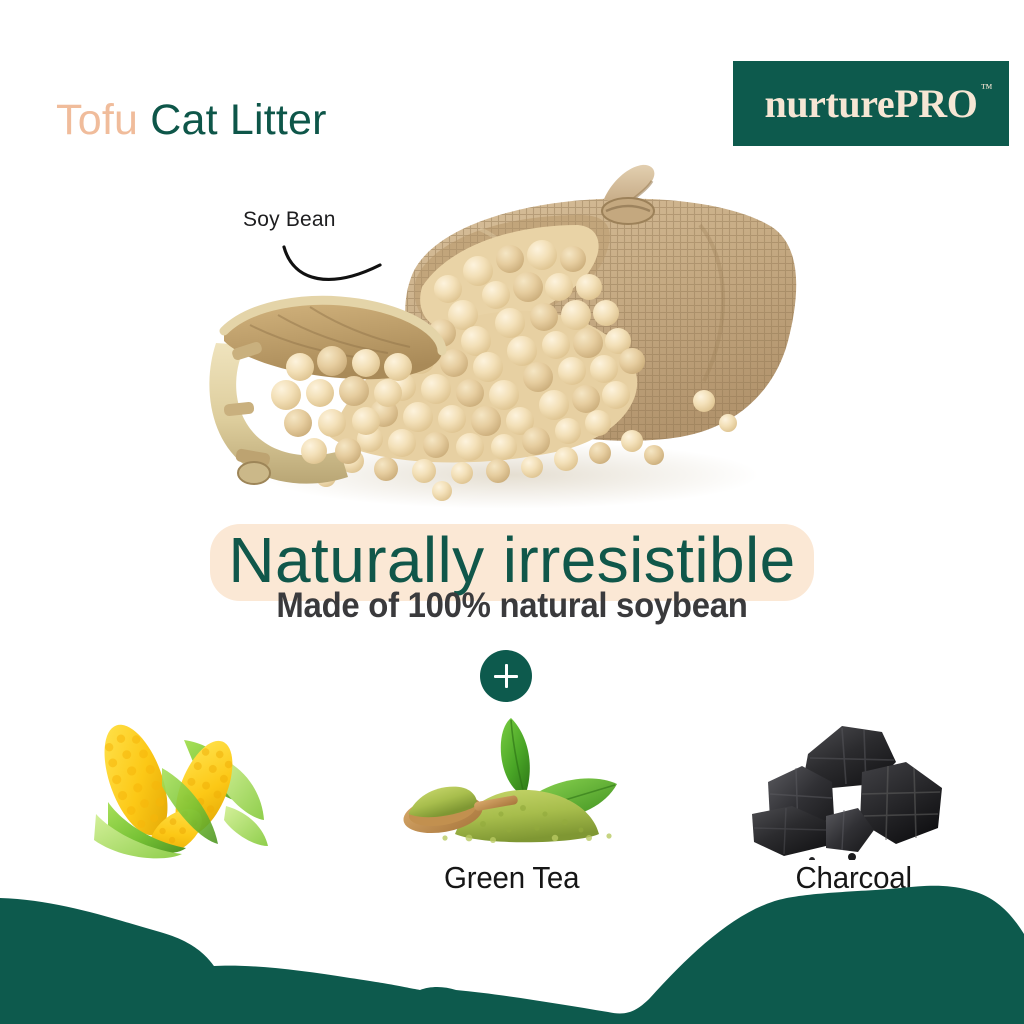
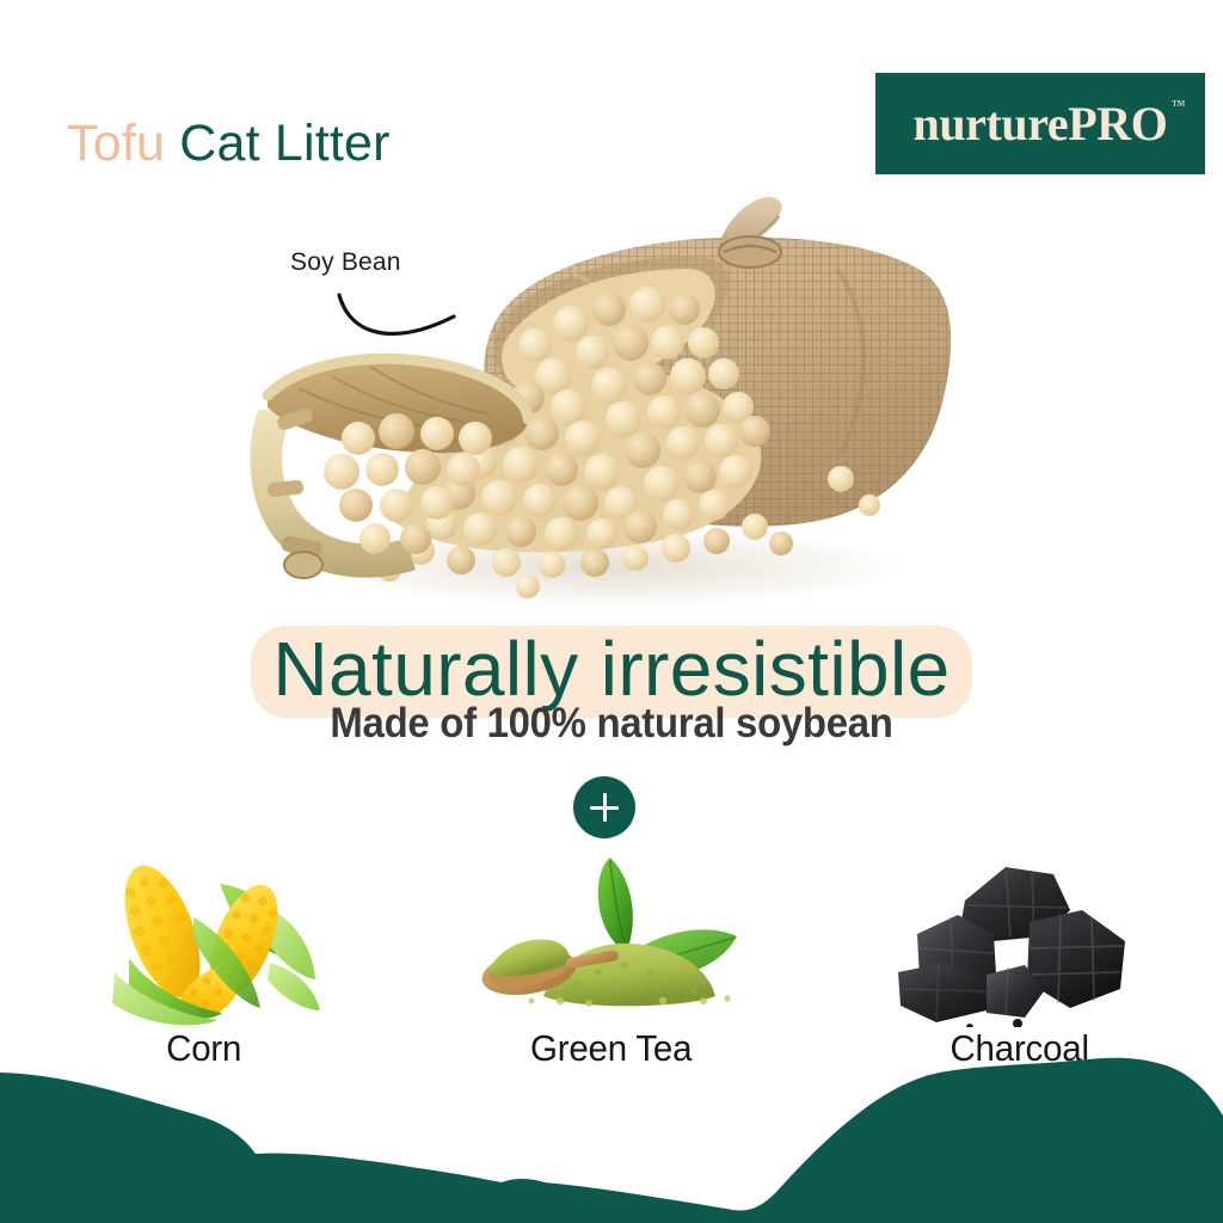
  Tofu Cat Litter
  nurturePRO
  ™
  Soy Bean
  Naturally irresistible
  Made of 100% natural soybean
+ Corn
  Green Tea
  Charcoal
